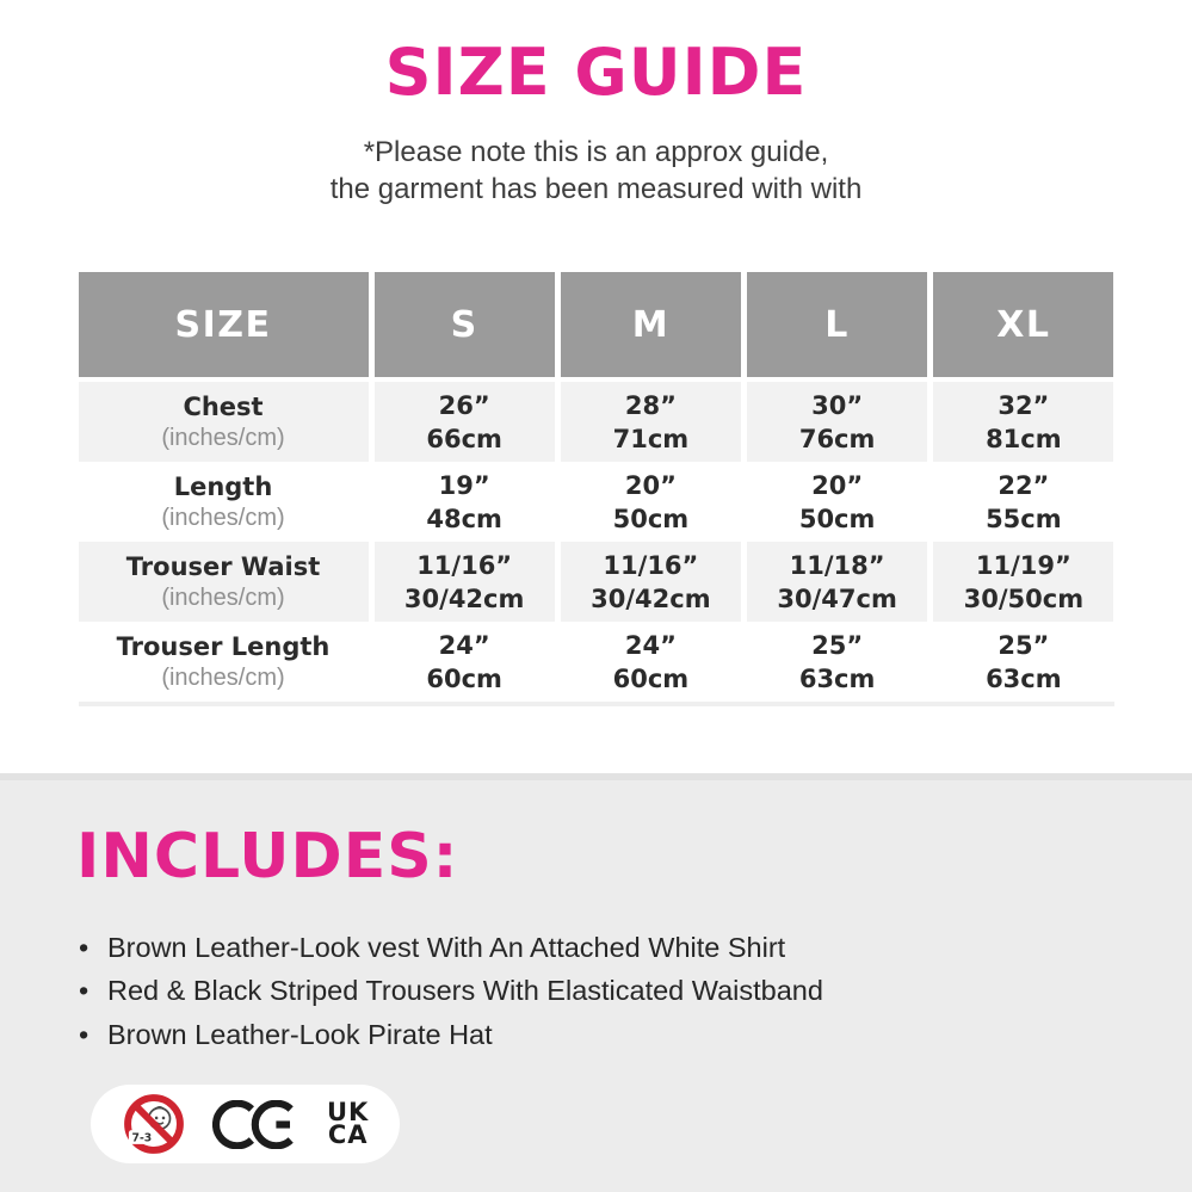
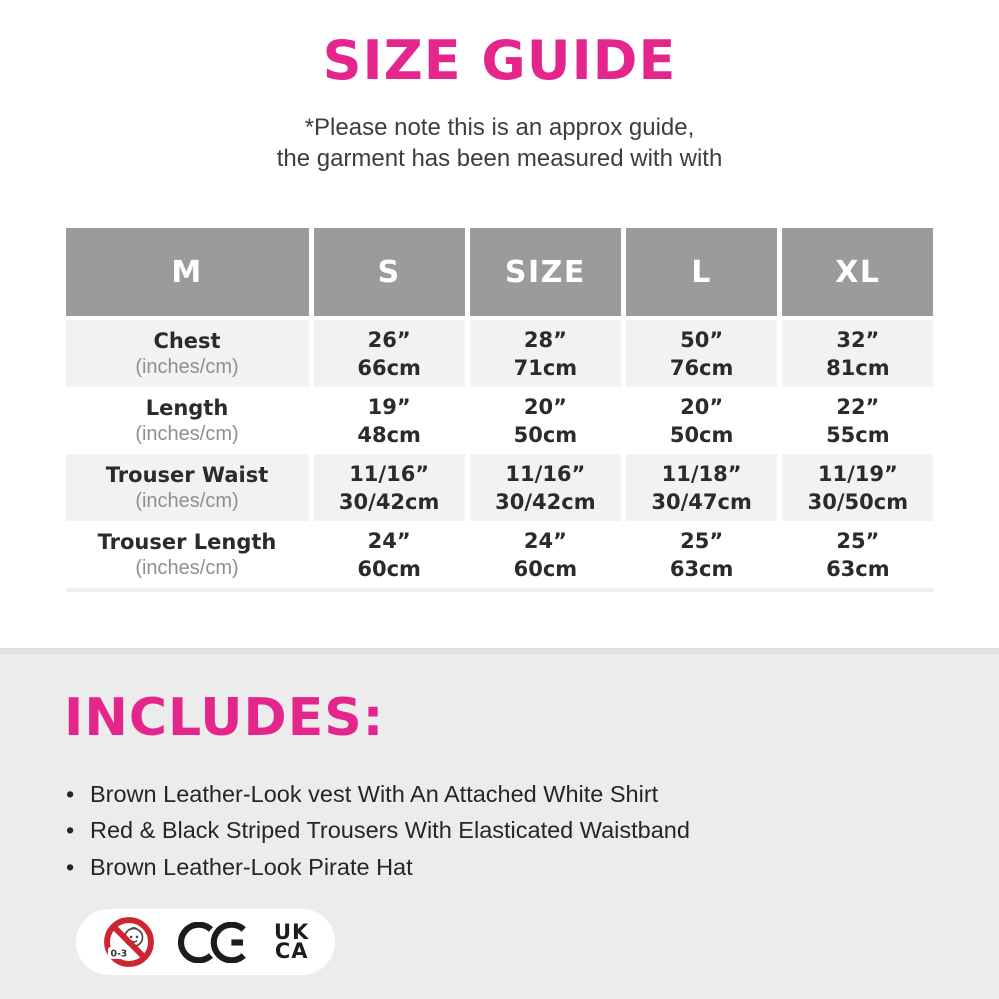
  SIZE GUIDE
  *Please note this is an approx guide,
  the garment has been measured with with
- SIZE
+ M
  S
- M
+ SIZE
  L
  XL
  Chest
  (inches/cm)
  26”
  66cm
  28”
  71cm
- 30”
+ 50”
  76cm
  32”
  81cm
  Length
  (inches/cm)
  19”
  48cm
  20”
  50cm
  20”
  50cm
  22”
  55cm
  Trouser Waist
  (inches/cm)
  11/16”
  30/42cm
  11/16”
  30/42cm
  11/18”
  30/47cm
  11/19”
  30/50cm
  Trouser Length
  (inches/cm)
  24”
  60cm
  24”
  60cm
  25”
  63cm
  25”
  63cm
  INCLUDES:
  Brown Leather-Look vest With An Attached White Shirt
  Red & Black Striped Trousers With Elasticated Waistband
  Brown Leather-Look Pirate Hat
- 7-3
+ 0-3
  UK
  CA
